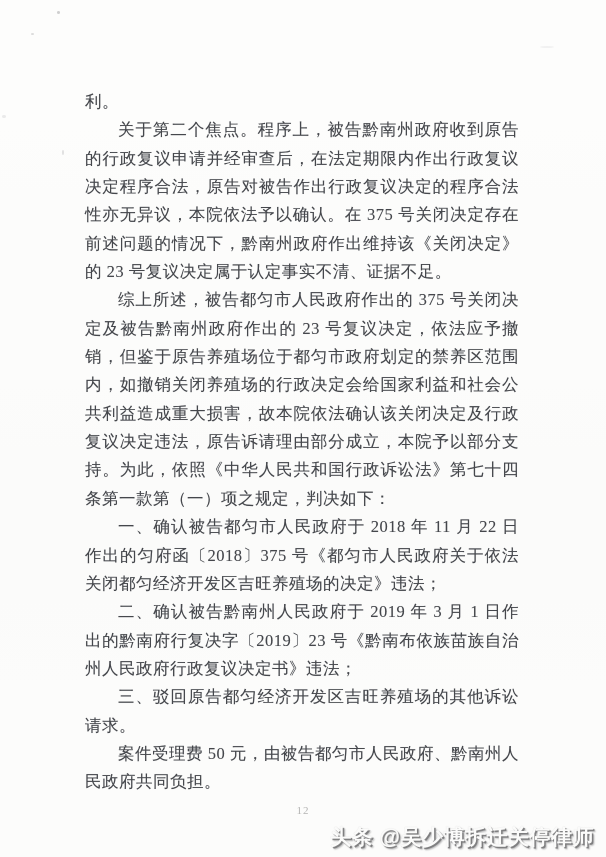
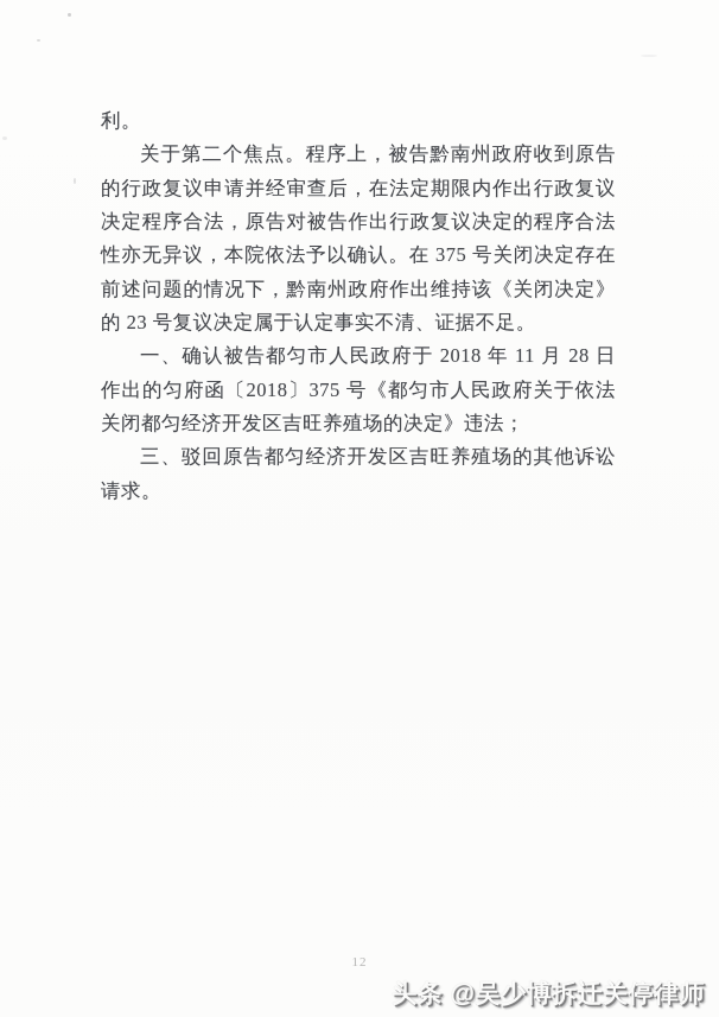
  利。
  关于第二个焦点。程序上，被告黔南州政府收到原告的行政复议申请并经审查后，在法定期限内作出行政复议决定程序合法，原告对被告作出行政复议决定的程序合法性亦无异议，本院依法予以确认。在 375 号关闭决定存在前述问题的情况下，黔南州政府作出维持该《关闭决定》的 23 号复议决定属于认定事实不清、证据不足。
- 综上所述，被告都匀市人民政府作出的 375 号关闭决定及被告黔南州政府作出的 23 号复议决定，依法应予撤销，但鉴于原告养殖场位于都匀市政府划定的禁养区范围内，如撤销关闭养殖场的行政决定会给国家利益和社会公共利益造成重大损害，故本院依法确认该关闭决定及行政复议决定违法，原告诉请理由部分成立，本院予以部分支持。为此，依照《中华人民共和国行政诉讼法》第七十四条第一款第（一）项之规定，判决如下：
- 一、确认被告都匀市人民政府于 2018 年 11 月 22 日作出的匀府函〔2018〕375 号《都匀市人民政府关于依法关闭都匀经济开发区吉旺养殖场的决定》违法；
+ 一、确认被告都匀市人民政府于 2018 年 11 月 28 日作出的匀府函〔2018〕375 号《都匀市人民政府关于依法关闭都匀经济开发区吉旺养殖场的决定》违法；
- 二、确认被告黔南州人民政府于 2019 年 3 月 1 日作出的黔南府行复决字〔2019〕23 号《黔南布依族苗族自治州人民政府行政复议决定书》违法；
  三、驳回原告都匀经济开发区吉旺养殖场的其他诉讼请求。
- 案件受理费 50 元，由被告都匀市人民政府、黔南州人民政府共同负担。
  12
  头条 @吴少博拆迁关停律师
